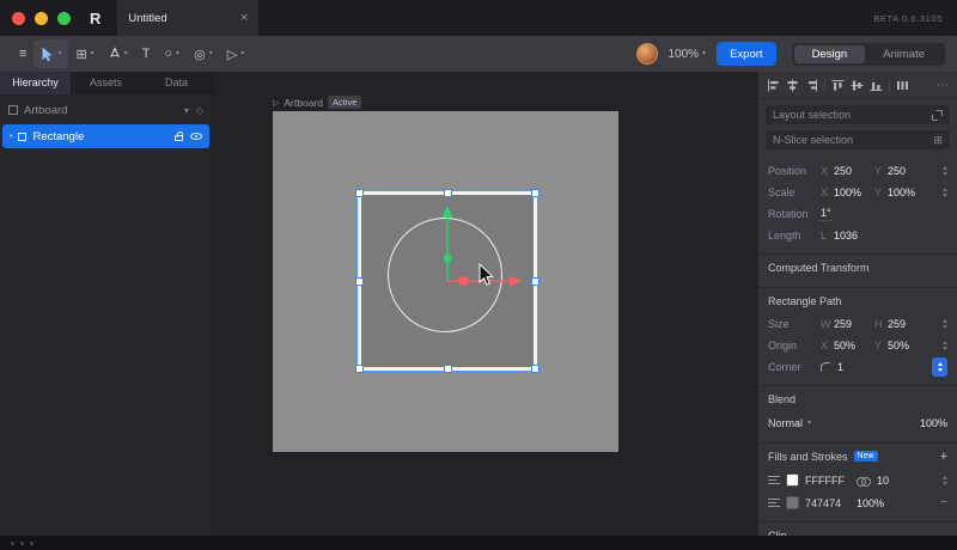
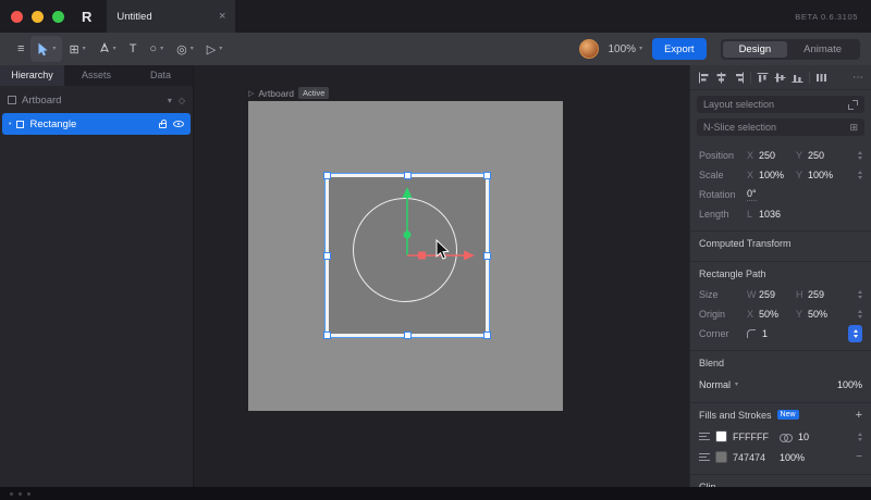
  R
  Untitled
  ×
  BETA 0.6.3105
  ≡
  ⊞
  T
  ○
  ◎
  ▷
  100%
  Export
  Design
  Animate
  Hierarchy
  Assets
  Data
  Artboard
  ▾
  ◇
  Rectangle
  Artboard
  Active
  ⋯
  Layout selection
  N-Slice selection
  ⊞
  Position
  X
  250
  Y
  250
  Scale
  X
  100%
  Y
  100%
  Rotation
- 1°
+ 0°
  Length
  L
  1036
  Computed Transform
  Rectangle Path
  Size
  W
  259
  H
  259
  Origin
  X
  50%
  Y
  50%
  Corner
  1
  Blend
  Normal
  100%
  Fills and Strokes
  +
  FFFFFF
  10
  747474
  100%
  −
